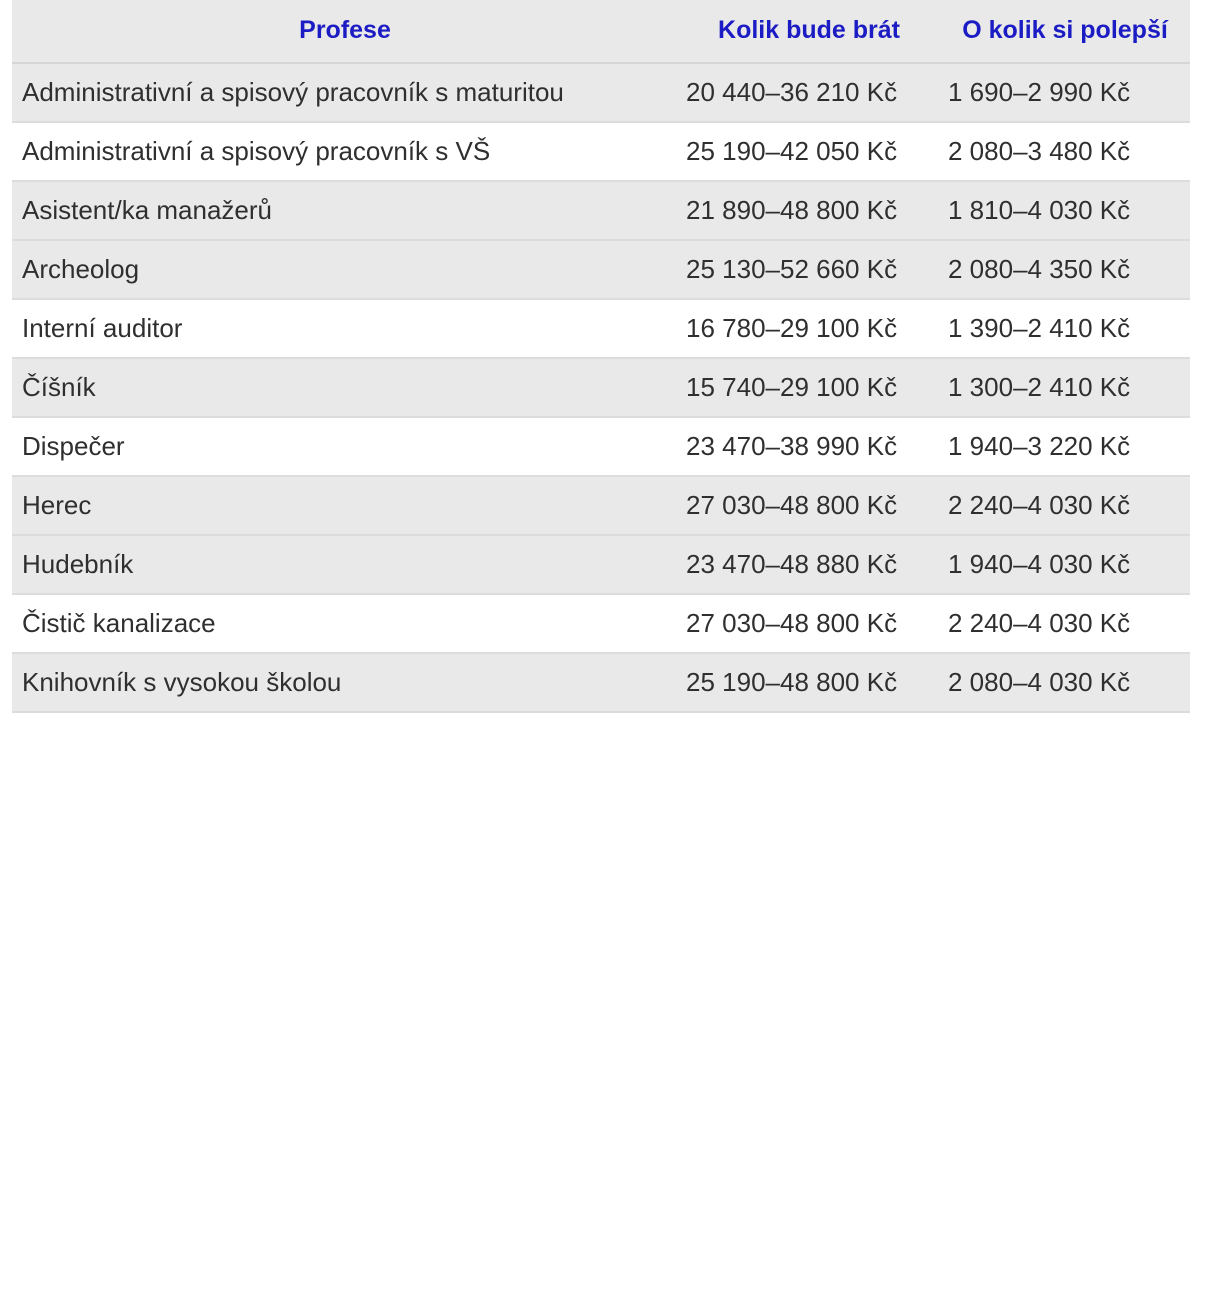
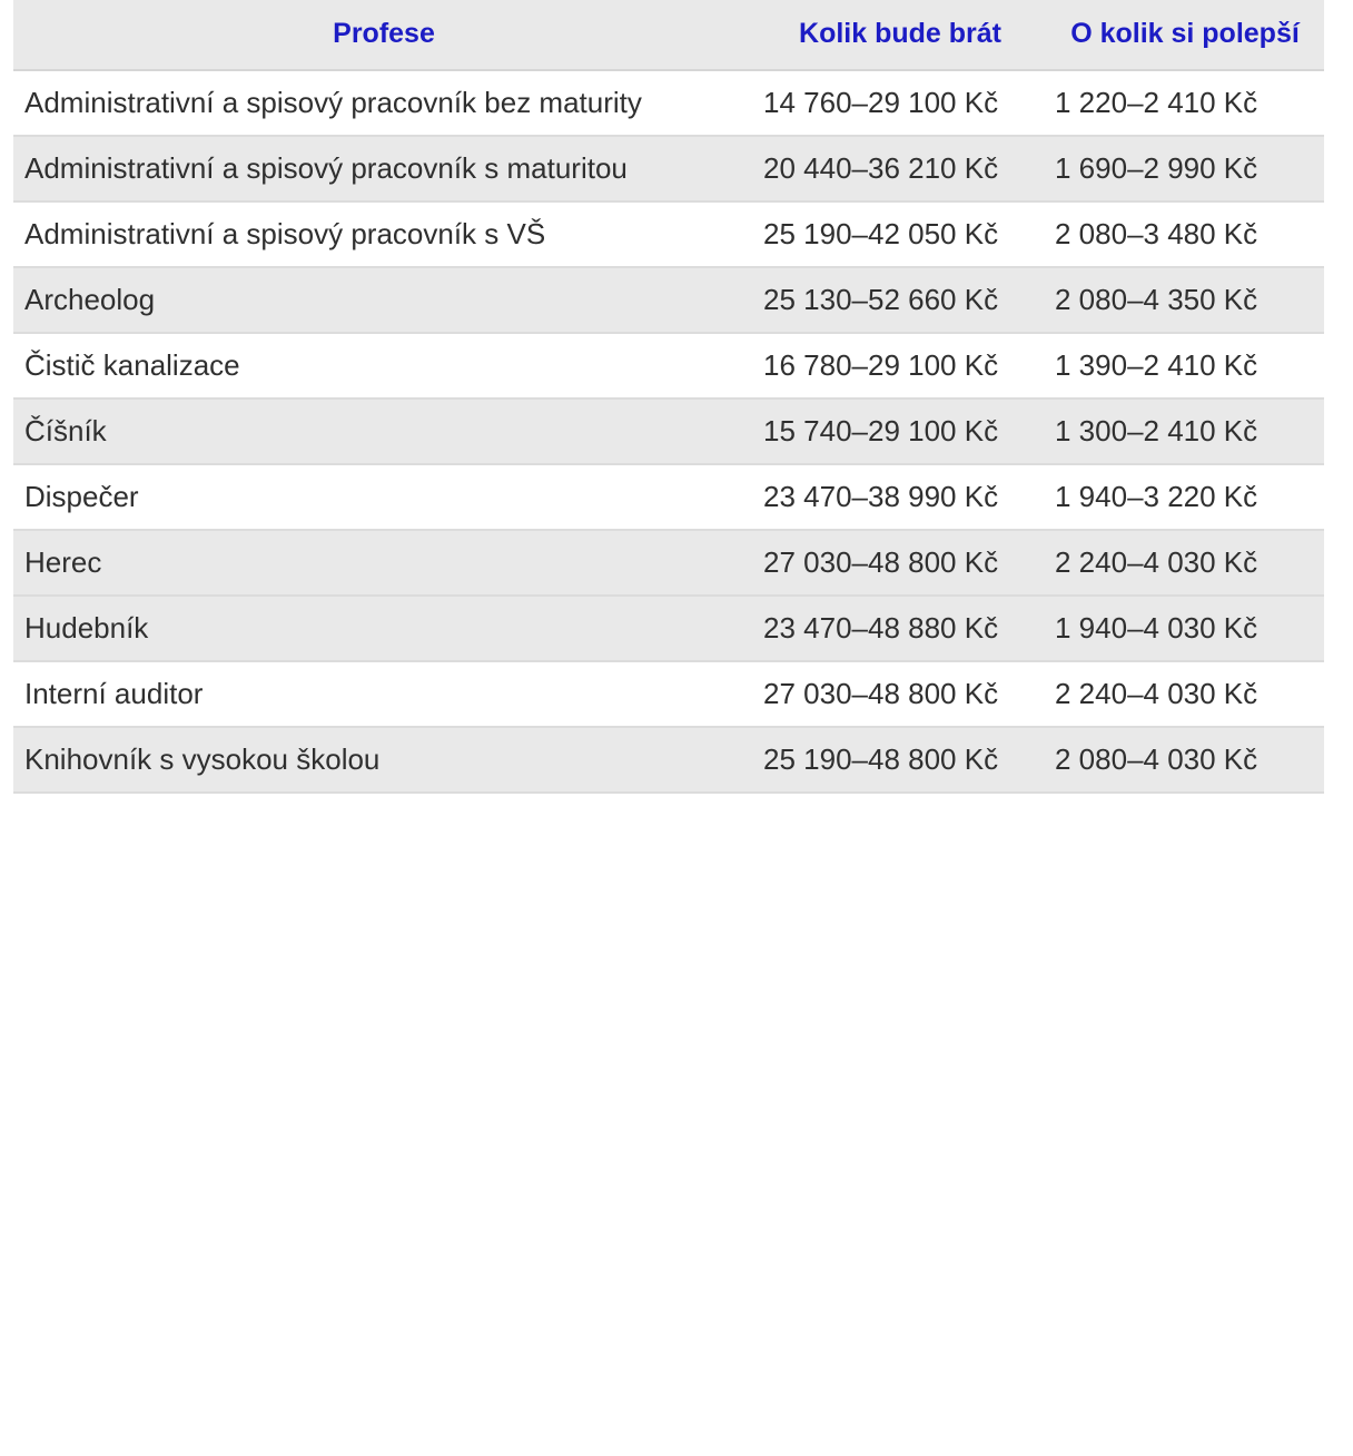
  Profese	Kolik bude brát	O kolik si polepší
+ Administrativní a spisový pracovník bez maturity	14 760–29 100 Kč	1 220–2 410 Kč
  Administrativní a spisový pracovník s maturitou	20 440–36 210 Kč	1 690–2 990 Kč
  Administrativní a spisový pracovník s VŠ	25 190–42 050 Kč	2 080–3 480 Kč
- Asistent/ka manažerů	21 890–48 800 Kč	1 810–4 030 Kč
  Archeolog	25 130–52 660 Kč	2 080–4 350 Kč
- Interní auditor	16 780–29 100 Kč	1 390–2 410 Kč
+ Čistič kanalizace	16 780–29 100 Kč	1 390–2 410 Kč
  Číšník	15 740–29 100 Kč	1 300–2 410 Kč
  Dispečer	23 470–38 990 Kč	1 940–3 220 Kč
  Herec	27 030–48 800 Kč	2 240–4 030 Kč
  Hudebník	23 470–48 880 Kč	1 940–4 030 Kč
- Čistič kanalizace	27 030–48 800 Kč	2 240–4 030 Kč
+ Interní auditor	27 030–48 800 Kč	2 240–4 030 Kč
  Knihovník s vysokou školou	25 190–48 800 Kč	2 080–4 030 Kč
